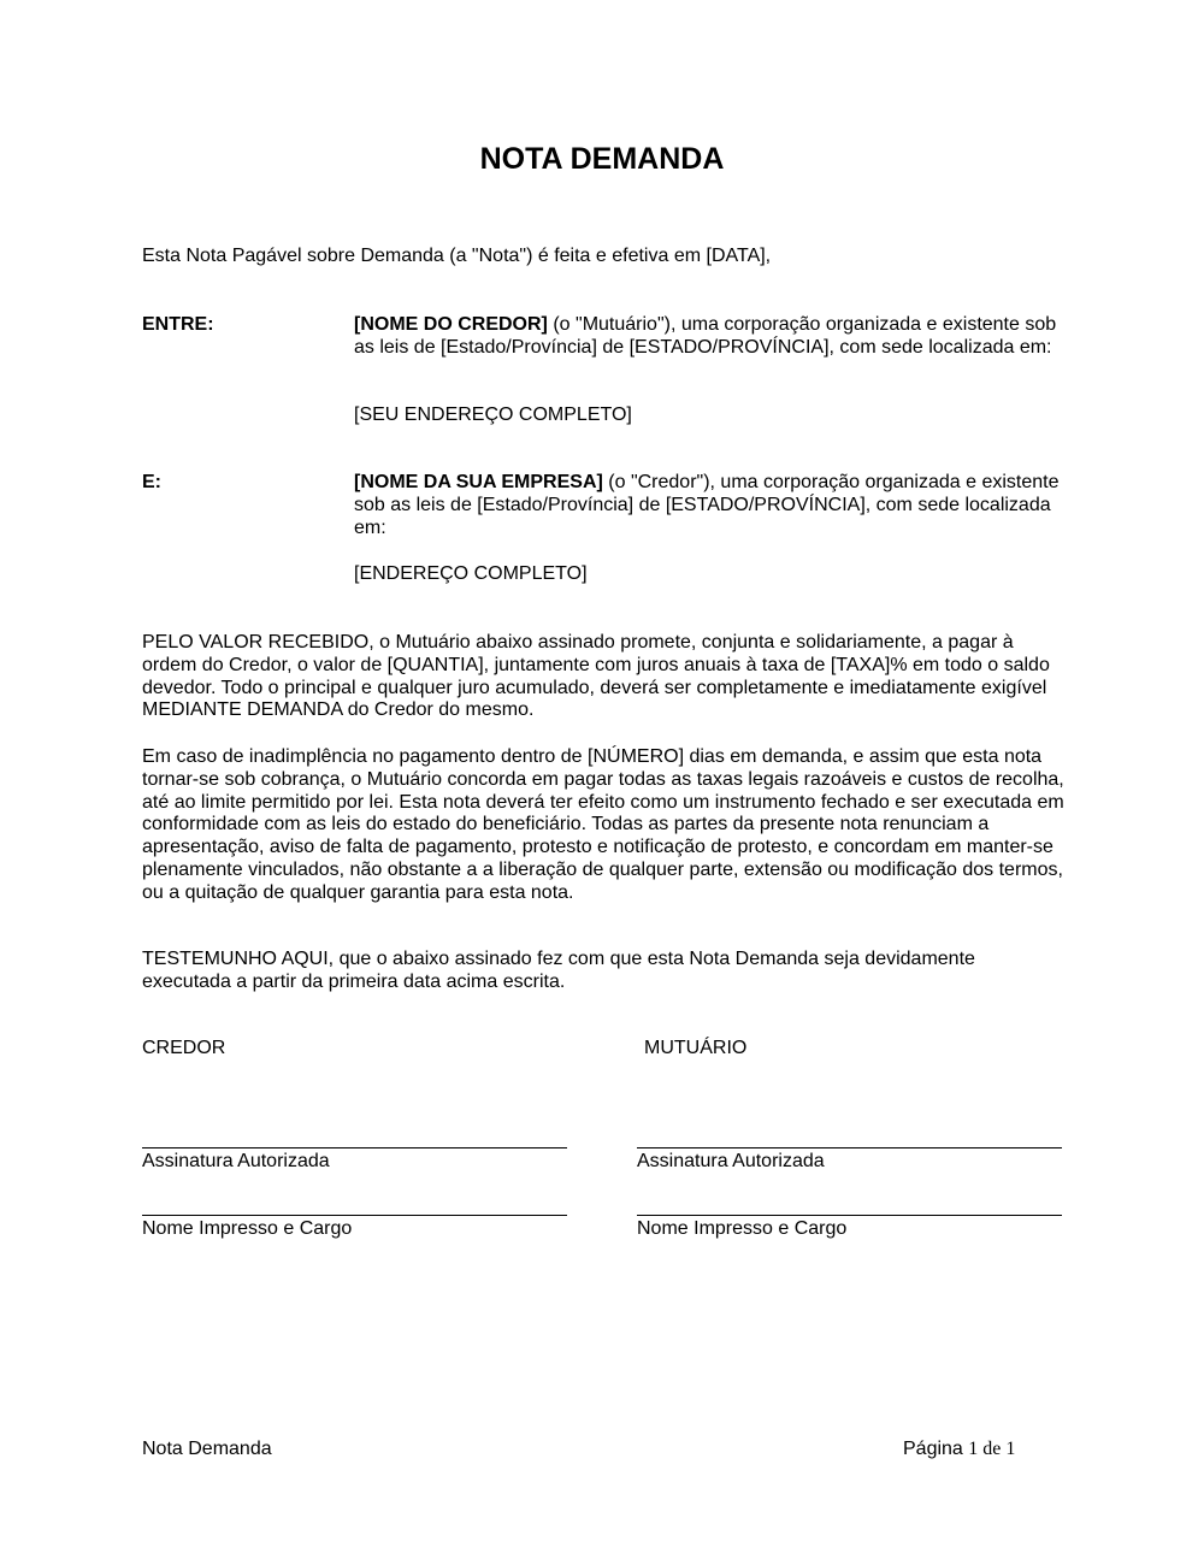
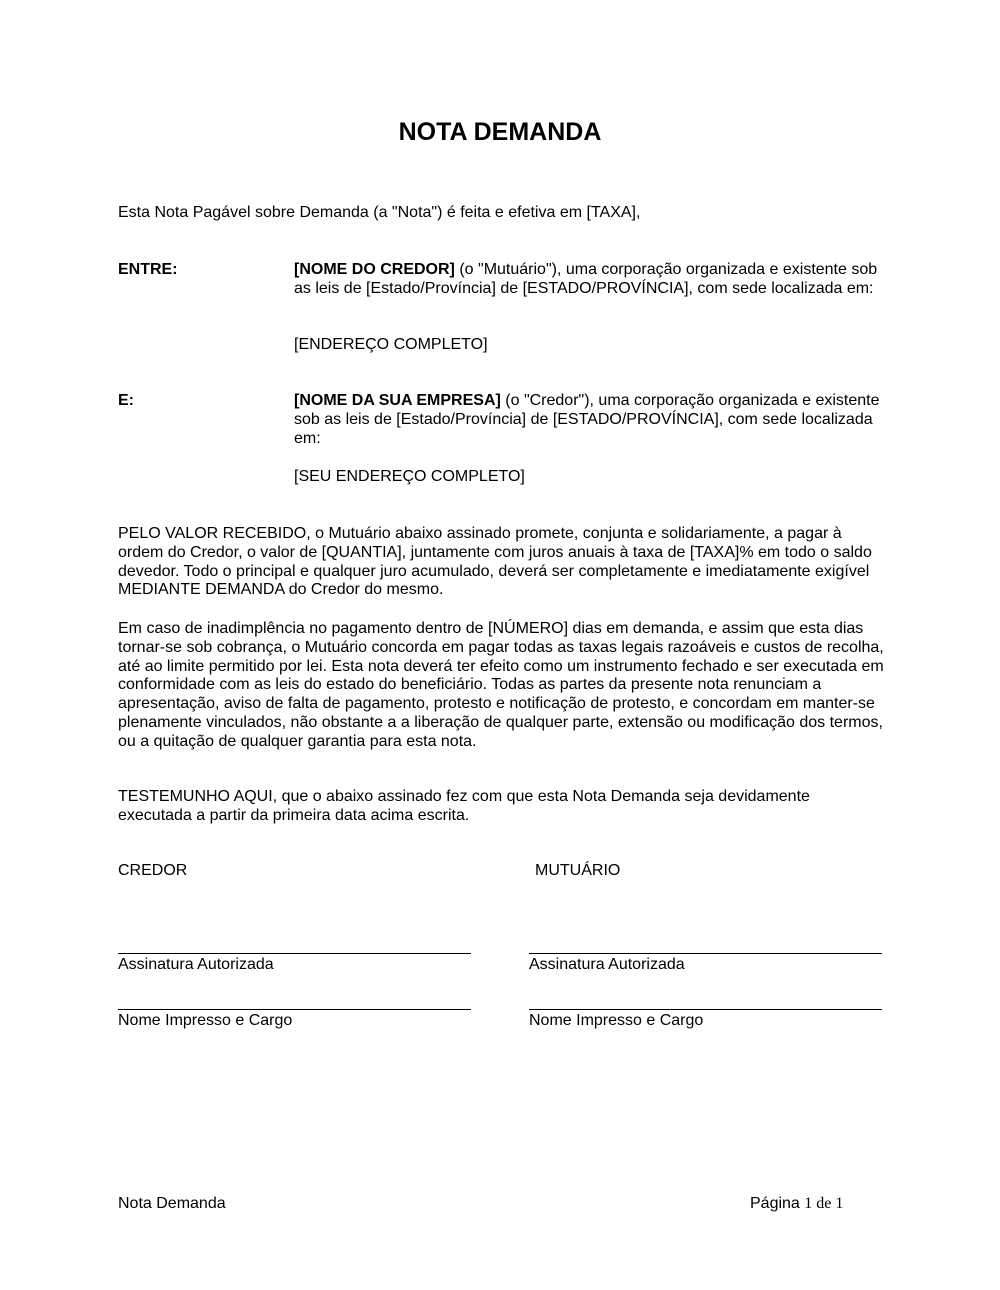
  NOTA DEMANDA
- Esta Nota Pagável sobre Demanda (a "Nota") é feita e efetiva em [DATA],
+ Esta Nota Pagável sobre Demanda (a "Nota") é feita e efetiva em [TAXA],
  ENTRE:
  [NOME DO CREDOR] (o "Mutuário"), uma corporação organizada e existente sob as leis de [Estado/Província] de [ESTADO/PROVÍNCIA], com sede localizada em:
- [SEU ENDEREÇO COMPLETO]
+ [ENDEREÇO COMPLETO]
  E:
  [NOME DA SUA EMPRESA] (o "Credor"), uma corporação organizada e existente sob as leis de [Estado/Província] de [ESTADO/PROVÍNCIA], com sede localizada em:
- [ENDEREÇO COMPLETO]
+ [SEU ENDEREÇO COMPLETO]
  PELO VALOR RECEBIDO, o Mutuário abaixo assinado promete, conjunta e solidariamente, a pagar à ordem do Credor, o valor de [QUANTIA], juntamente com juros anuais à taxa de [TAXA]% em todo o saldo devedor. Todo o principal e qualquer juro acumulado, deverá ser completamente e imediatamente exigível MEDIANTE DEMANDA do Credor do mesmo.
- Em caso de inadimplência no pagamento dentro de [NÚMERO] dias em demanda, e assim que esta nota tornar-se sob cobrança, o Mutuário concorda em pagar todas as taxas legais razoáveis e custos de recolha, até ao limite permitido por lei. Esta nota deverá ter efeito como um instrumento fechado e ser executada em conformidade com as leis do estado do beneficiário. Todas as partes da presente nota renunciam a apresentação, aviso de falta de pagamento, protesto e notificação de protesto, e concordam em manter-se plenamente vinculados, não obstante a a liberação de qualquer parte, extensão ou modificação dos termos, ou a quitação de qualquer garantia para esta nota.
+ Em caso de inadimplência no pagamento dentro de [NÚMERO] dias em demanda, e assim que esta dias tornar-se sob cobrança, o Mutuário concorda em pagar todas as taxas legais razoáveis e custos de recolha, até ao limite permitido por lei. Esta nota deverá ter efeito como um instrumento fechado e ser executada em conformidade com as leis do estado do beneficiário. Todas as partes da presente nota renunciam a apresentação, aviso de falta de pagamento, protesto e notificação de protesto, e concordam em manter-se plenamente vinculados, não obstante a a liberação de qualquer parte, extensão ou modificação dos termos, ou a quitação de qualquer garantia para esta nota.
  TESTEMUNHO AQUI, que o abaixo assinado fez com que esta Nota Demanda seja devidamente executada a partir da primeira data acima escrita.
  CREDOR
  MUTUÁRIO
  Assinatura Autorizada
  Assinatura Autorizada
  Nome Impresso e Cargo
  Nome Impresso e Cargo
  Nota Demanda
  Página 1 de 1
